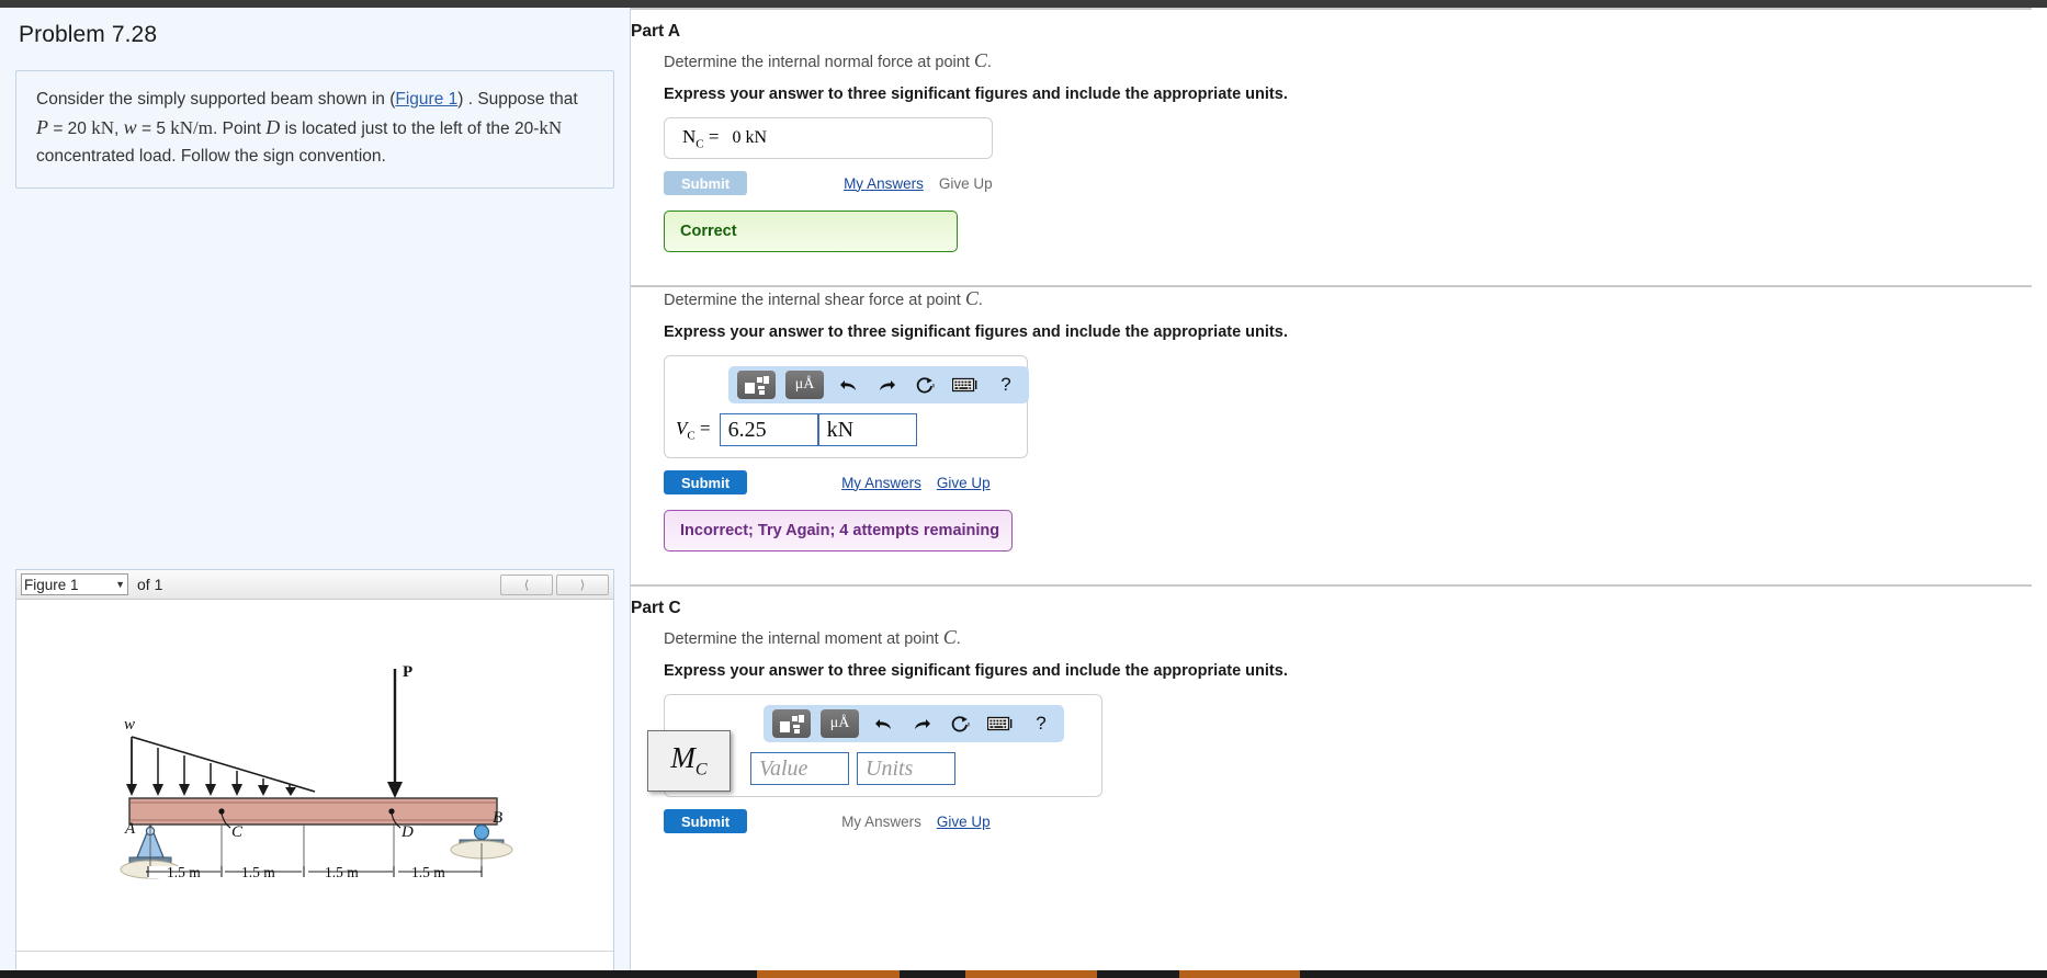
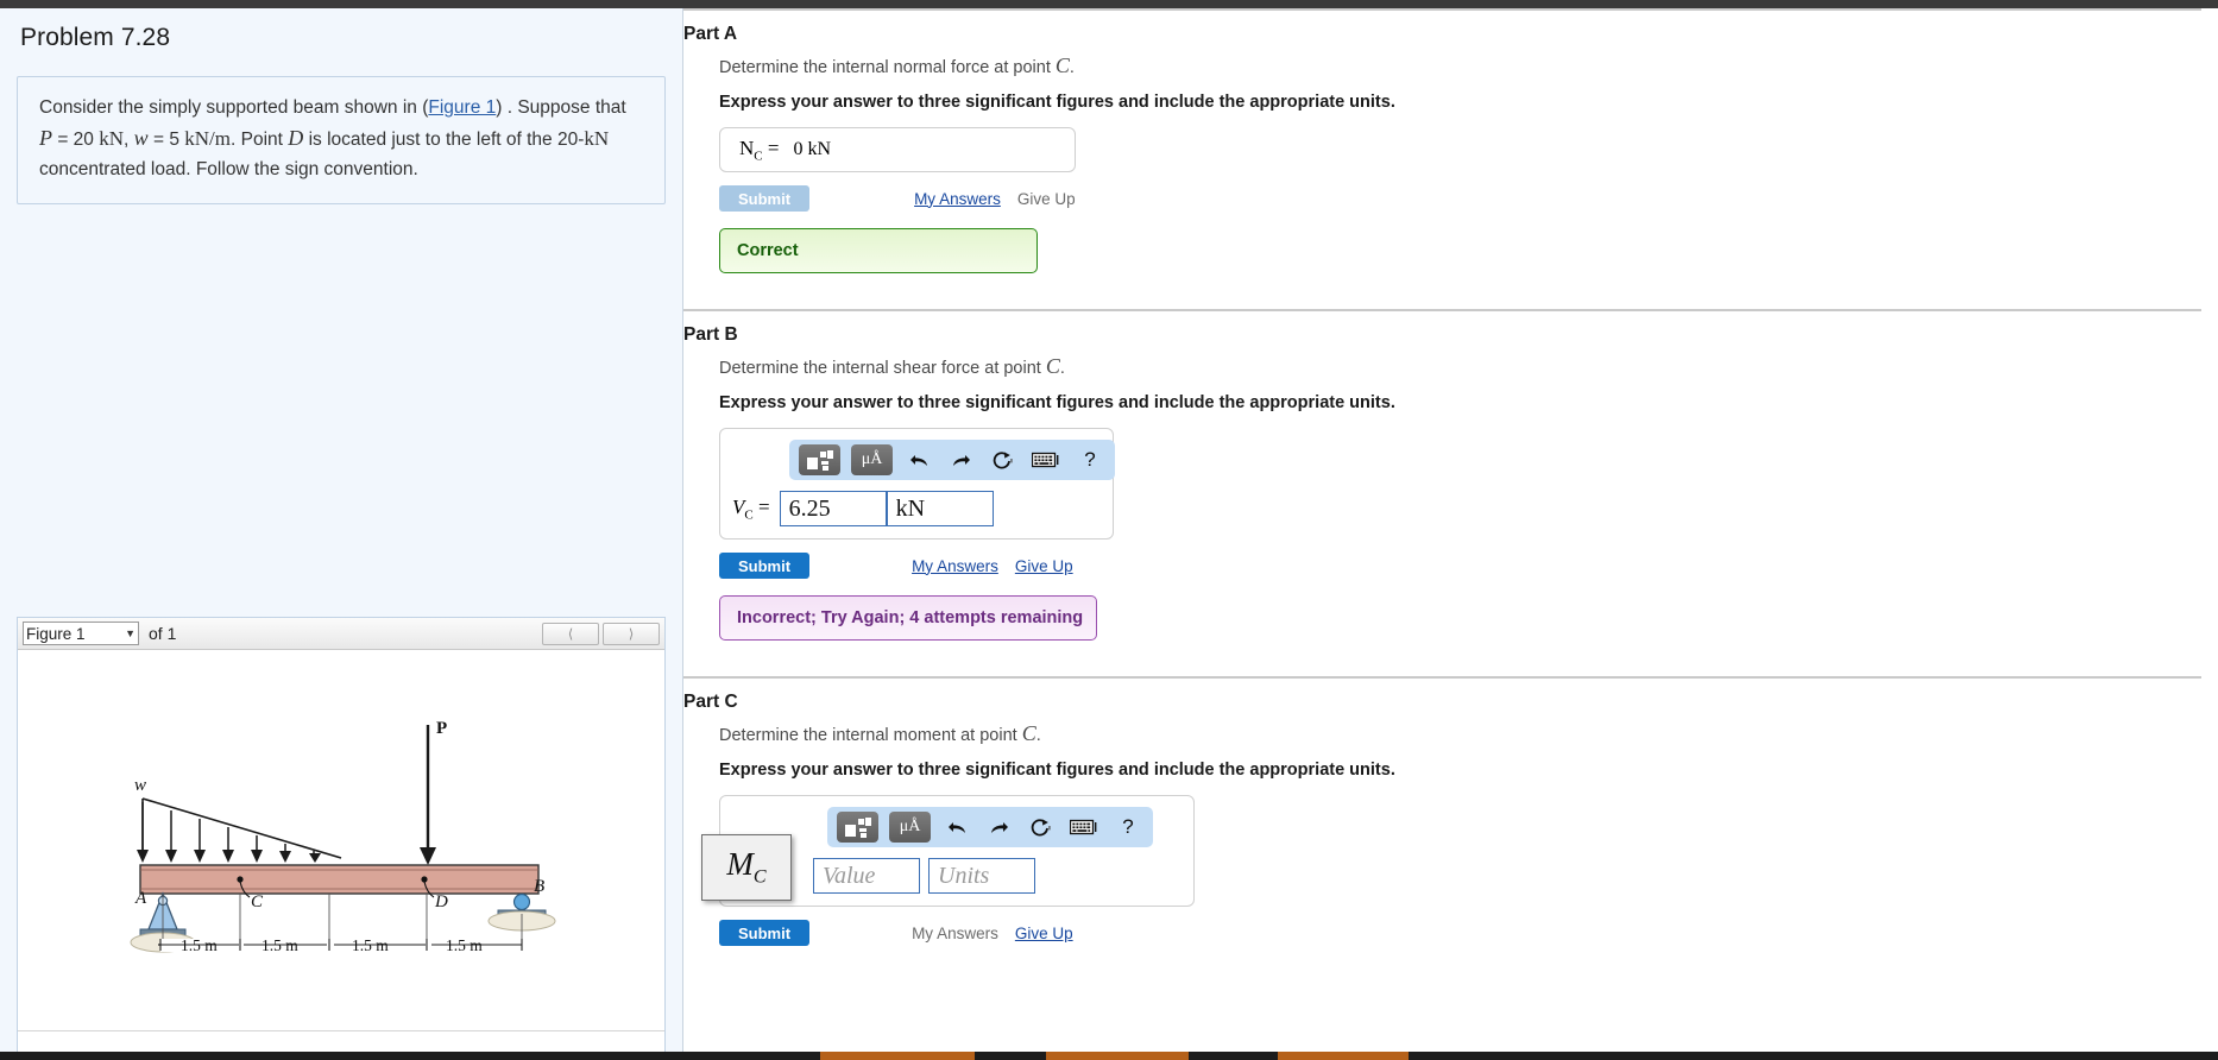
  Problem 7.28
  Consider the simply supported beam shown in (Figure 1) . Suppose that
  P = 20 kN, w = 5 kN/m. Point D is located just to the left of the 20-kN
  concentrated load. Follow the sign convention.
  Figure 1
  ▼
  of 1
  ⟨
  ⟩
  w
  P
  A
  B
  C
  D
  1.5 m
  1.5 m
  1.5 m
  1.5 m
  Part A
  Determine the internal normal force at point C.
  Express your answer to three significant figures and include the appropriate units.
  NC =
  0 kN
  Submit
  My Answers
  Give Up
  Correct
+ Part B
  Determine the internal shear force at point C.
  Express your answer to three significant figures and include the appropriate units.
  μÅ
  ?
  VC =
  6.25
  kN
  Submit
  My Answers
  Give Up
  Incorrect; Try Again; 4 attempts remaining
  Part C
  Determine the internal moment at point C.
  Express your answer to three significant figures and include the appropriate units.
  MC
  μÅ
  ?
  Value
  Units
  Submit
  My Answers
  Give Up
